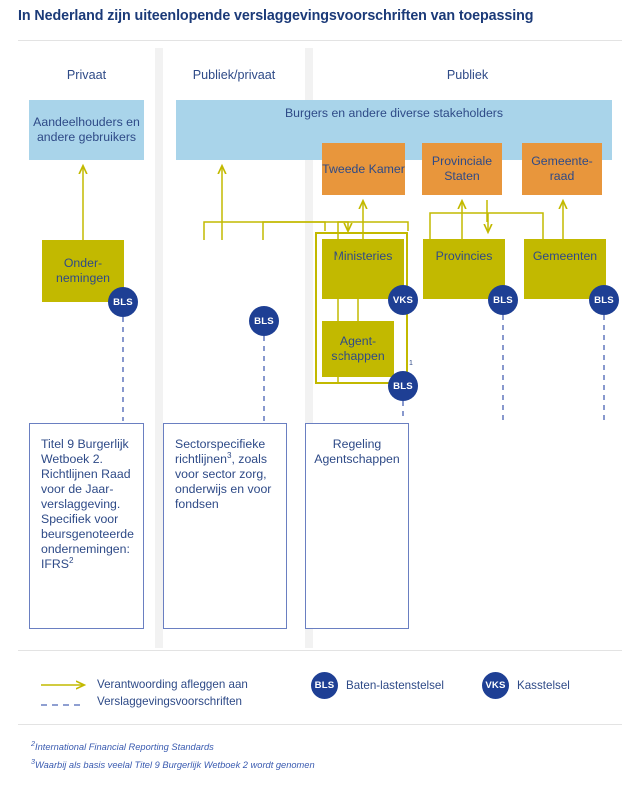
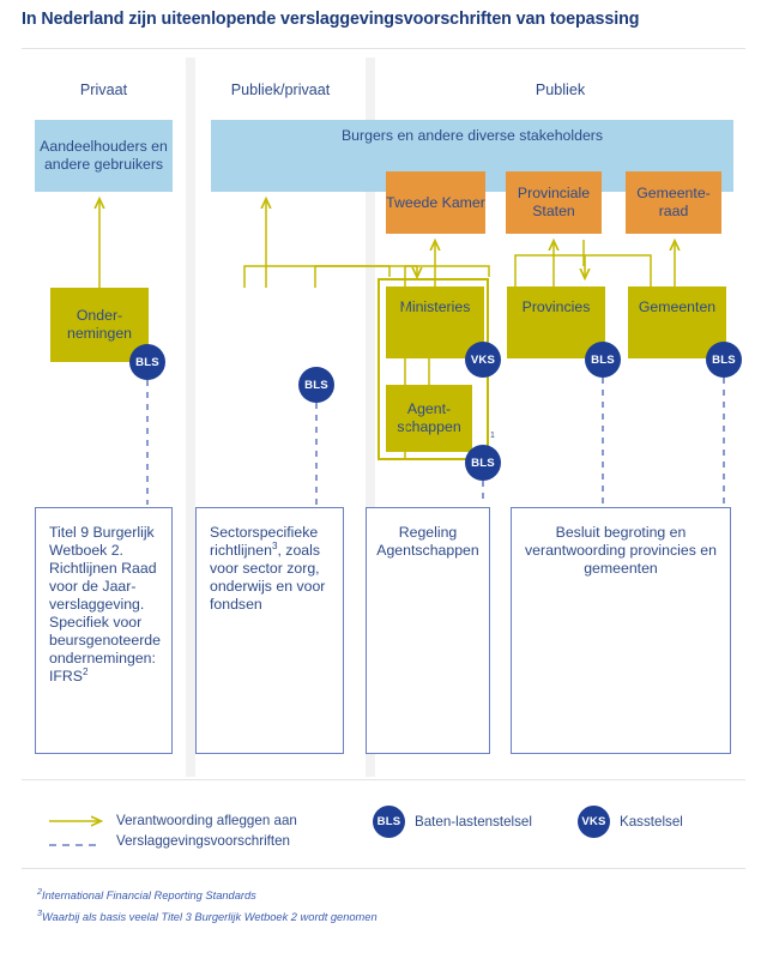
  In Nederland zijn uiteenlopende verslaggevingsvoorschriften van toepassing
  Privaat
  Publiek/privaat
  Publiek
  Aandeelhouders en andere gebruikers
  Burgers en andere diverse stakeholders
  Tweede Kamer
  Provinciale Staten
  Gemeente- raad
  Onder- nemingen
  BLS
  BLS
  inisteries
  VKS
  Agent- schappen
  BLS
  Provincies
  BLS
  Gemeenten
  BLS
  Titel 9 Burgerlijk Wetboek 2. Richtlijnen Raad voor de Jaar-verslaggeving. Specifiek voor beursgenoteerde ondernemingen: IFRS2
  Sectorspecifieke richtlijnen3, zoals voor sector zorg, onderwijs en voor fondsen
  Regeling Agentschappen
+ Besluit begroting en verantwoording provincies en gemeenten
  Verantwoording afleggen aan
  Verslaggevingsvoorschriften
  BLS
  Baten-lastenstelsel
  VKS
  Kasstelsel
  2International Financial Reporting Standards
- 3Waarbij als basis veelal Titel 9 Burgerlijk Wetboek 2 wordt genomen
+ 3Waarbij als basis veelal Titel 3 Burgerlijk Wetboek 2 wordt genomen
